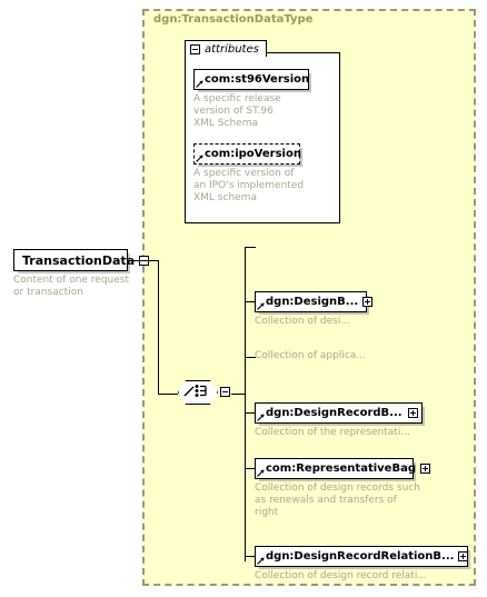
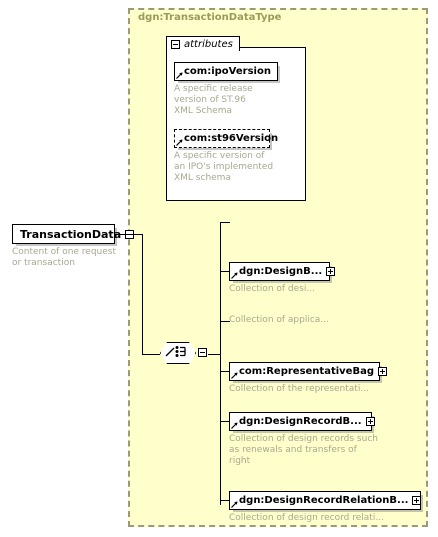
  dgn:TransactionDataType
  attributes
- com:st96Version
+ com:ipoVersion
  A specific release
  version of ST.96
  XML Schema
- com:ipoVersion
+ com:st96Version
  A specific version of
  an IPO's implemented
  XML schema
  TransactionData
  Content of one request
  or transaction
  dgn:DesignB...
  Collection of desi...
  Collection of applica...
- dgn:DesignRecordB...
+ com:RepresentativeBag
  Collection of the representati...
- com:RepresentativeBag
+ dgn:DesignRecordB...
  Collection of design records such
  as renewals and transfers of
  right
  dgn:DesignRecordRelationB...
  Collection of design record relati...
